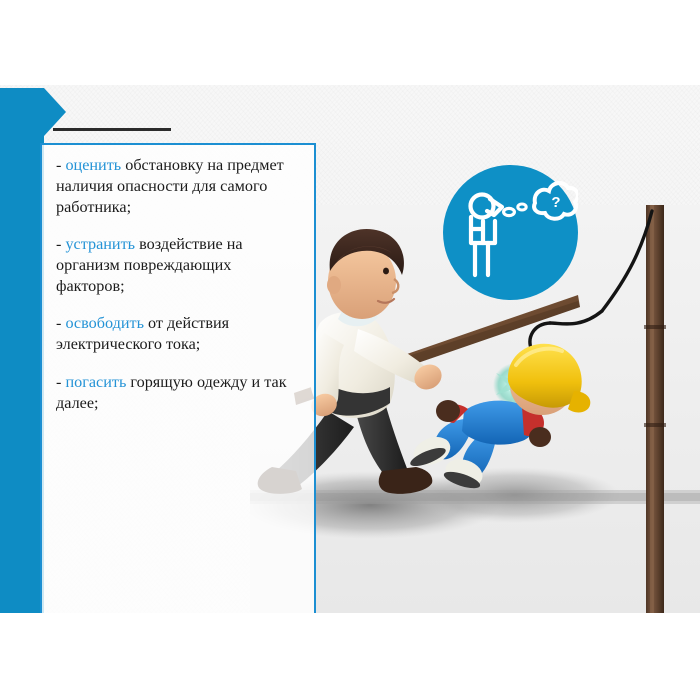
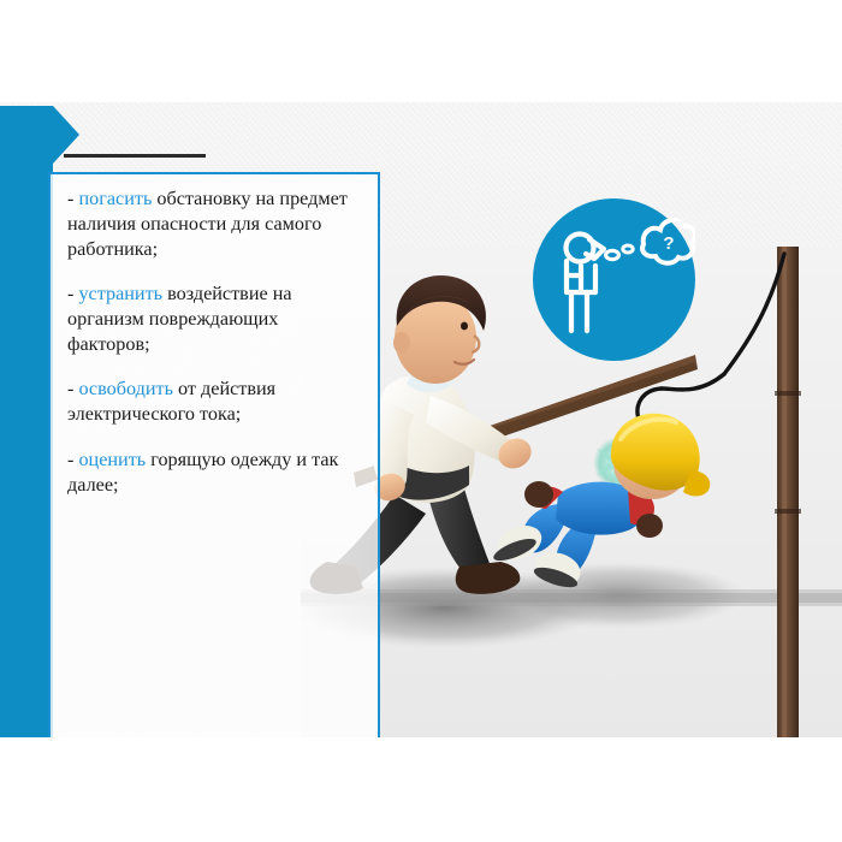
  ?
- - оценить обстановку на предмет наличия опасности для самого работника;
+ - погасить обстановку на предмет наличия опасности для самого работника;
  - устранить воздействие на организм повреждающих факторов;
  - освободить от действия электрического тока;
- - погасить горящую одежду и так далее;
+ - оценить горящую одежду и так далее;
